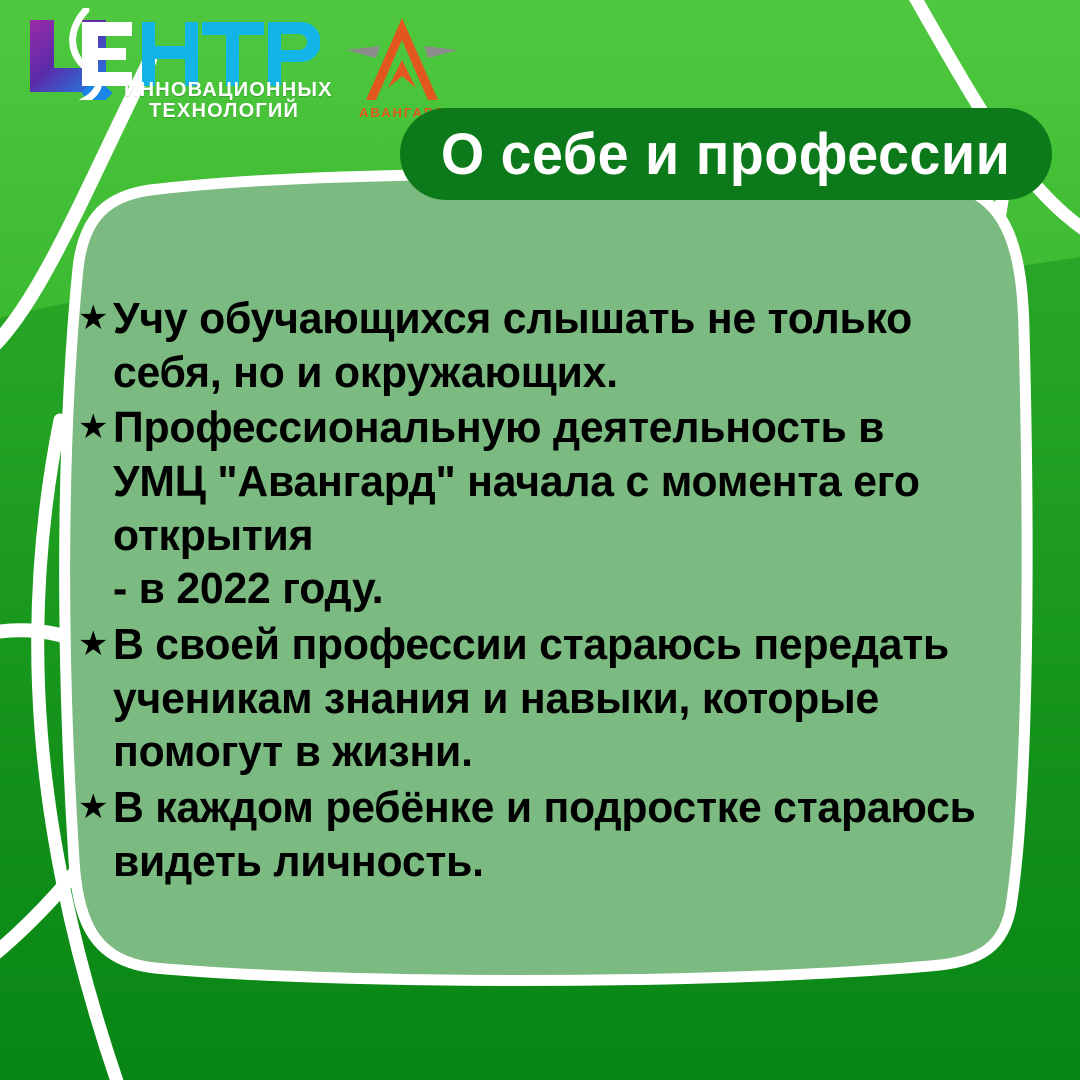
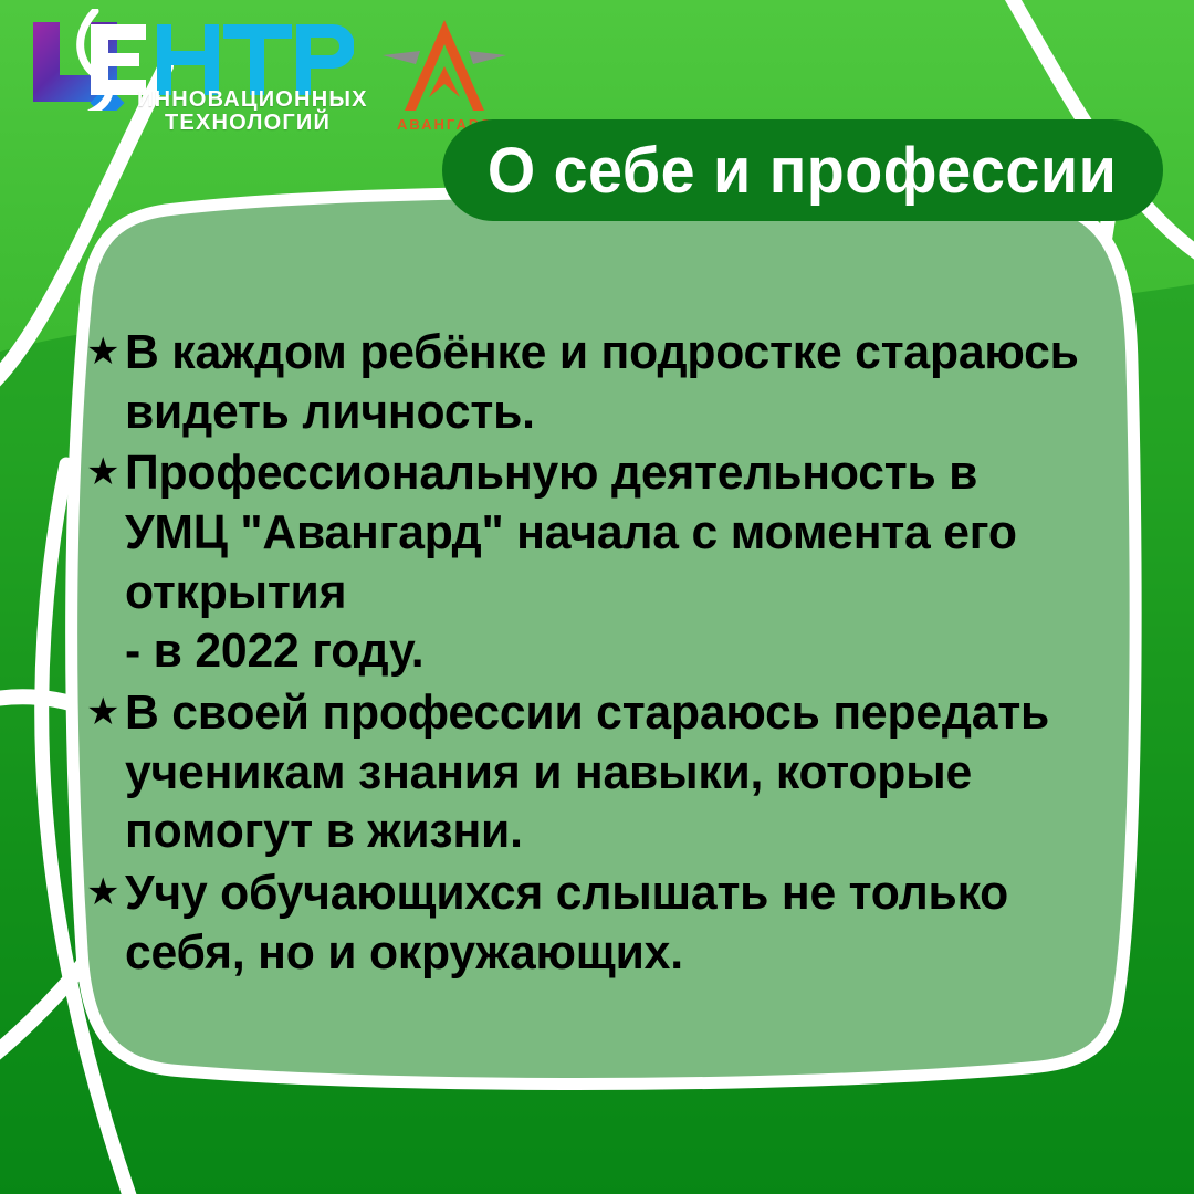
  ИННОВАЦИОННЫХ
  ТЕХНОЛОГИЙ
  АВАНГА
  О себе и профессии
  ★
- Учу обучающихся слышать не только себя, но и окружающих.
+ В каждом ребёнке и подростке стараюсь видеть личность.
  ★
  Профессиональную деятельность в
  УМЦ "Авангард" начала с момента его открытия
  - в 2022 году.
  ★
  В своей профессии стараюсь передать ученикам знания и навыки, которые помогут в жизни.
  ★
- В каждом ребёнке и подростке стараюсь видеть личность.
+ Учу обучающихся слышать не только себя, но и окружающих.
